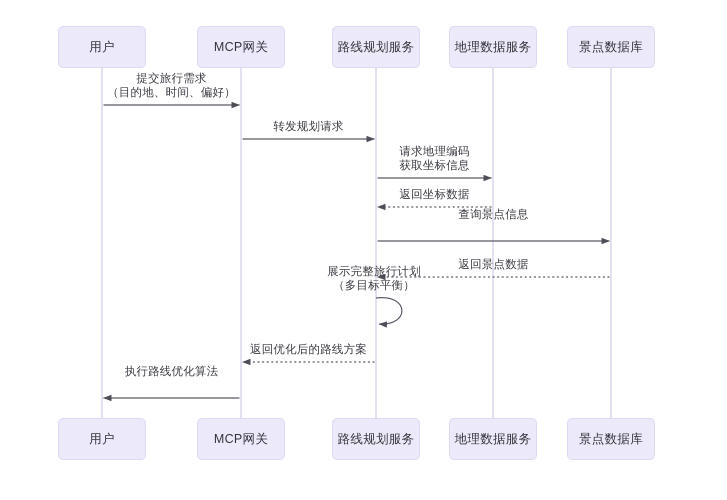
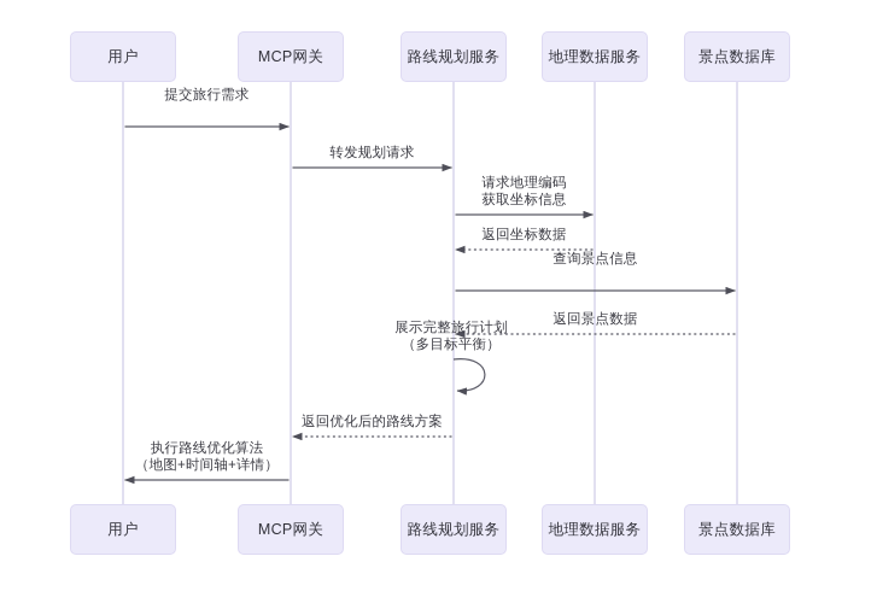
  用户
  MCP网关
  路线规划服务
  地理数据服务
  景点数据库
  用户
  MCP网关
  路线规划服务
  地理数据服务
  景点数据库
  提交旅行需求
- （目的地、时间、偏好）
  转发规划请求
  请求地理编码
  获取坐标信息
  返回坐标数据
  查询景点信息
  返回景点数据
  展示完整旅行计划
  （多目标平衡）
  返回优化后的路线方案
  执行路线优化算法
+ （地图+时间轴+详情）
